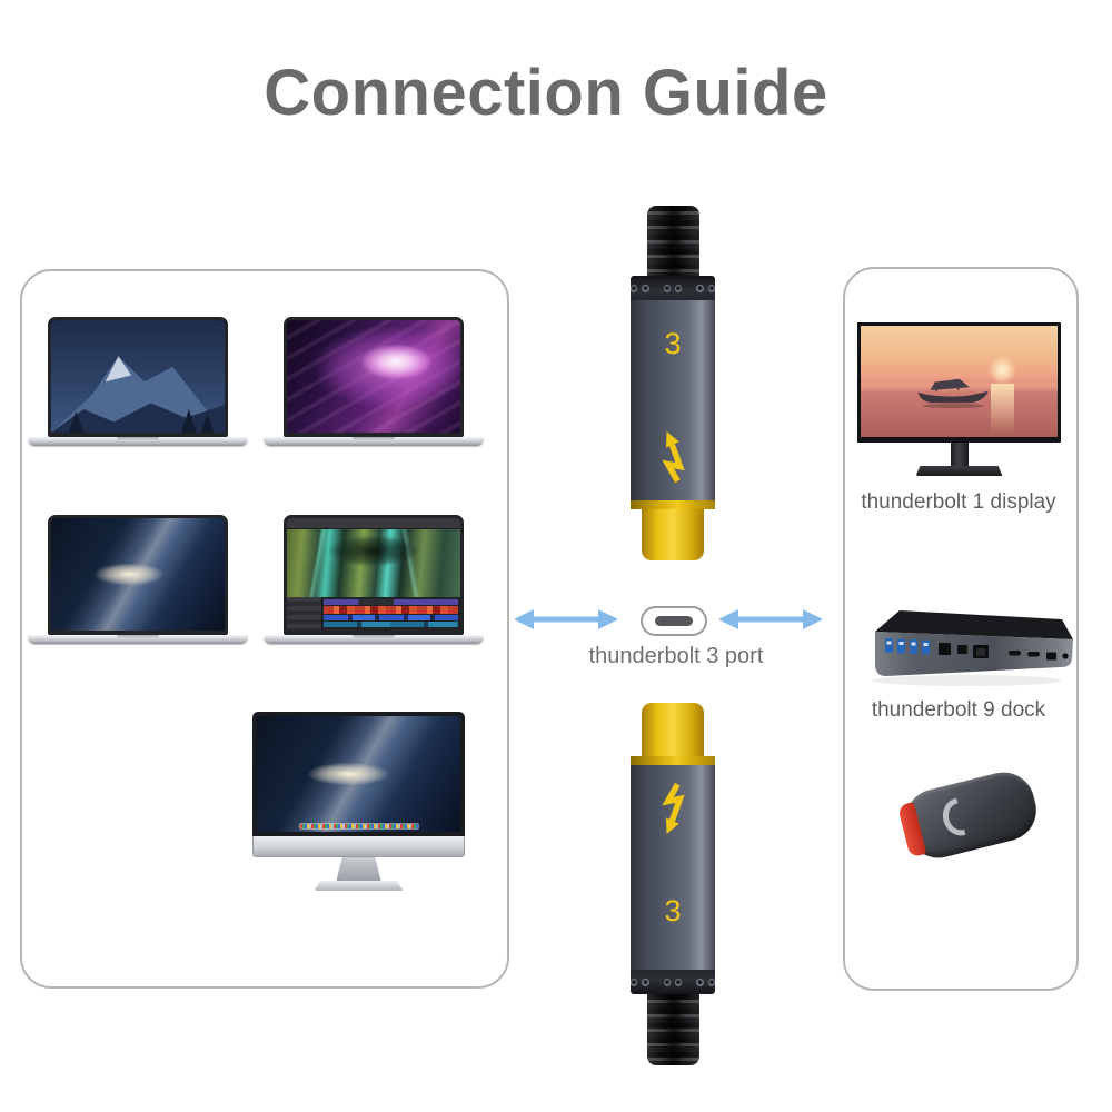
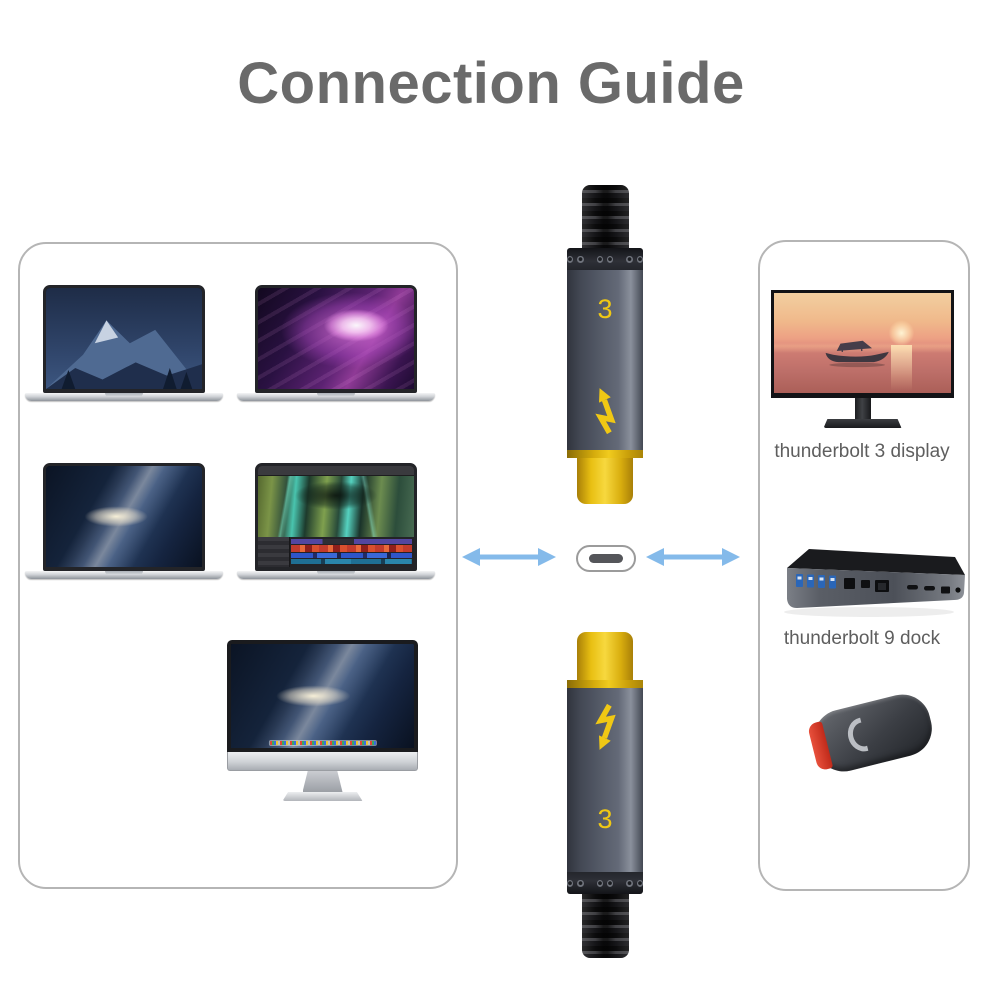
  Connection Guide
  3
- thunderbolt 3 port
  3
- thunderbolt 1 display
+ thunderbolt 3 display
  thunderbolt 9 dock
